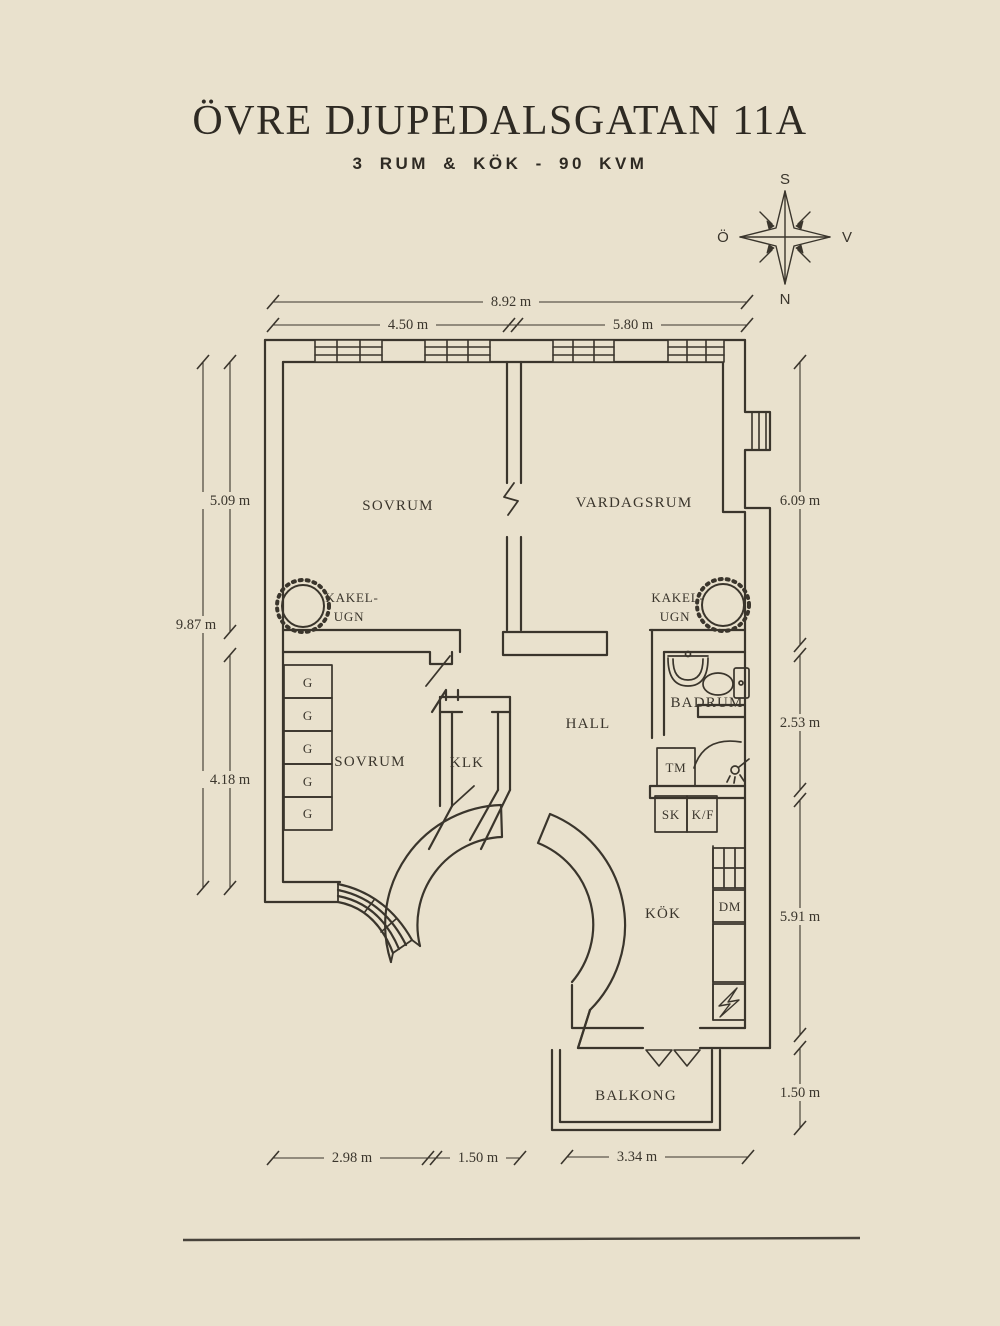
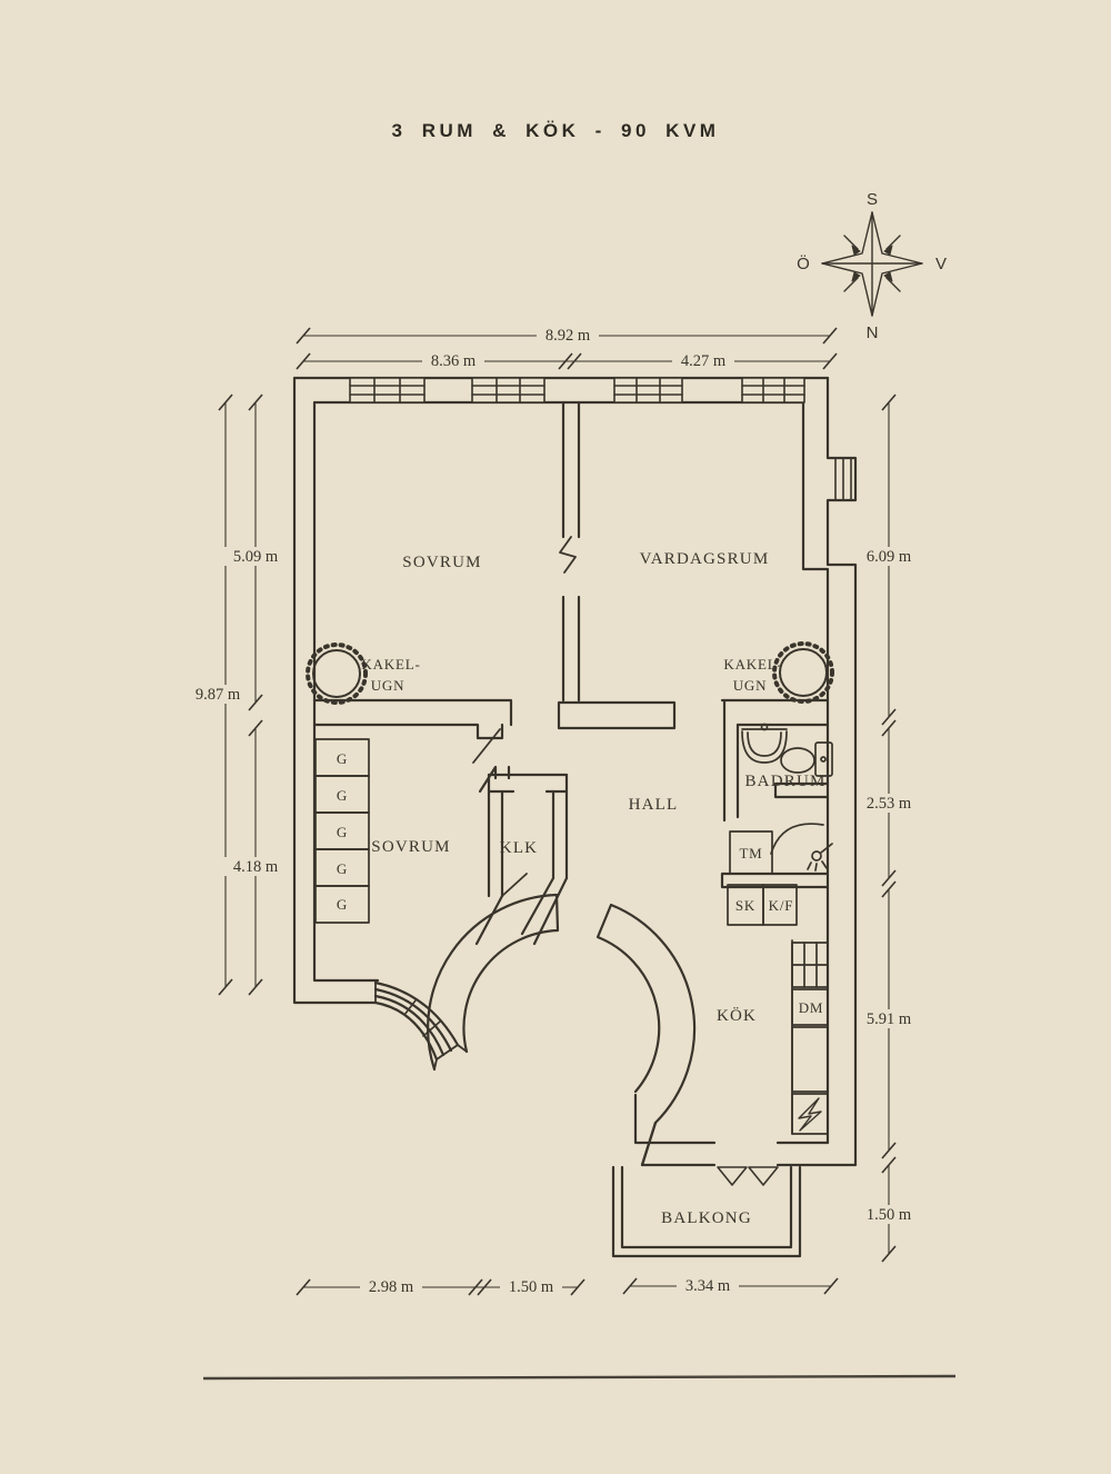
- ÖVRE DJUPEDALSGATAN 11A
  3 RUM & KÖK - 90 KVM
  8.92 m
- 4.50 m
+ 8.36 m
- 5.80 m
+ 4.27 m
  9.87 m
  5.09 m
  4.18 m
  6.09 m
  2.53 m
  5.91 m
  1.50 m
  2.98 m
  1.50 m
  3.34 m
  SOVRUM
  VARDAGSRUM
  SOVRUM
  KLK
  HALL
  BADRUM
  KÖK
  BALKONG
  KAKEL-
  UGN
  KAKEL-
  UGN
  G
  G
  G
  G
  G
  TM
  SK
  K/F
  DM
  S
  N
  Ö
  V
